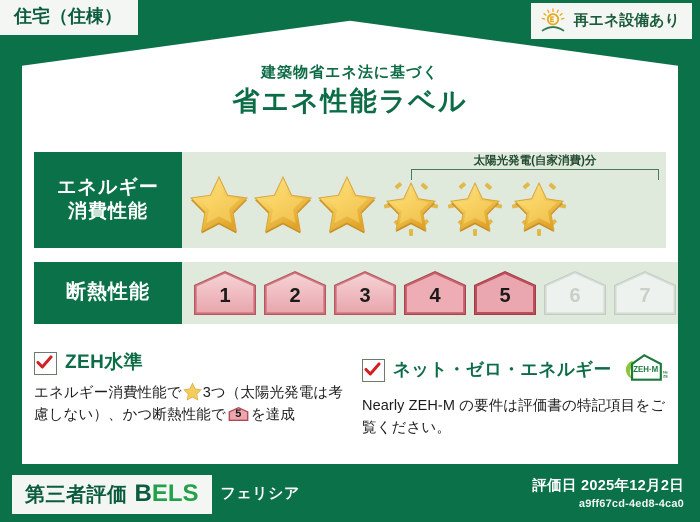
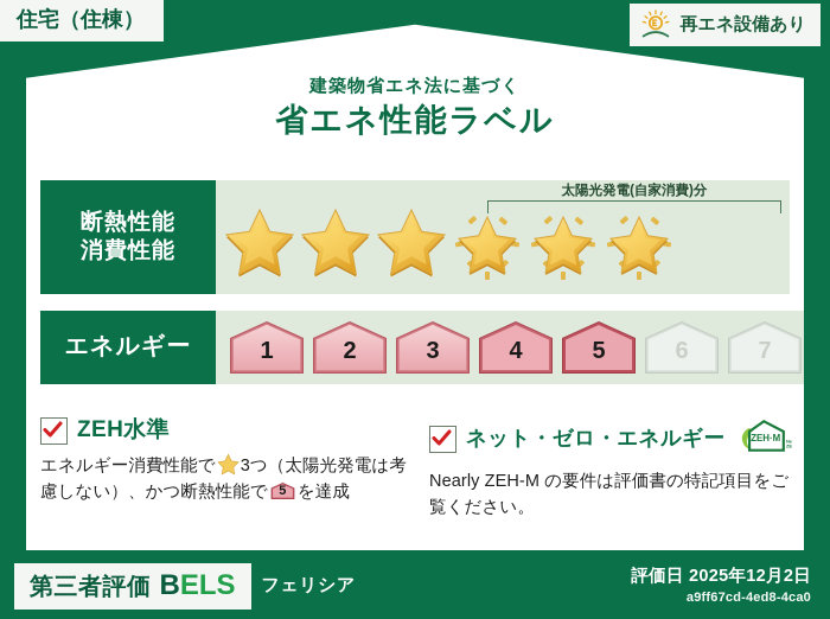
  住宅（住棟）
  再エネ設備あり
  建築物省エネ法に基づく
  省エネ性能ラベル
- エネルギー
+ 断熱性能
  消費性能
  太陽光発電(自家消費)分
- 断熱性能
+ エネルギー
  1
  2
  3
  4
  5
  6
  7
  ZEH水準
  エネルギー消費性能で 3つ（太陽光発電は考慮しない）、かつ断熱性能で
  5
  を達成
  ネット・ゼロ・エネルギー
  ZEH·M
  Nearly ZEH-M の要件は評価書の特記項目をご覧ください。
  第三者評価
  BELS
  フェリシア
  評価日 2025年12月2日
  a9ff67cd-4ed8-4ca0
